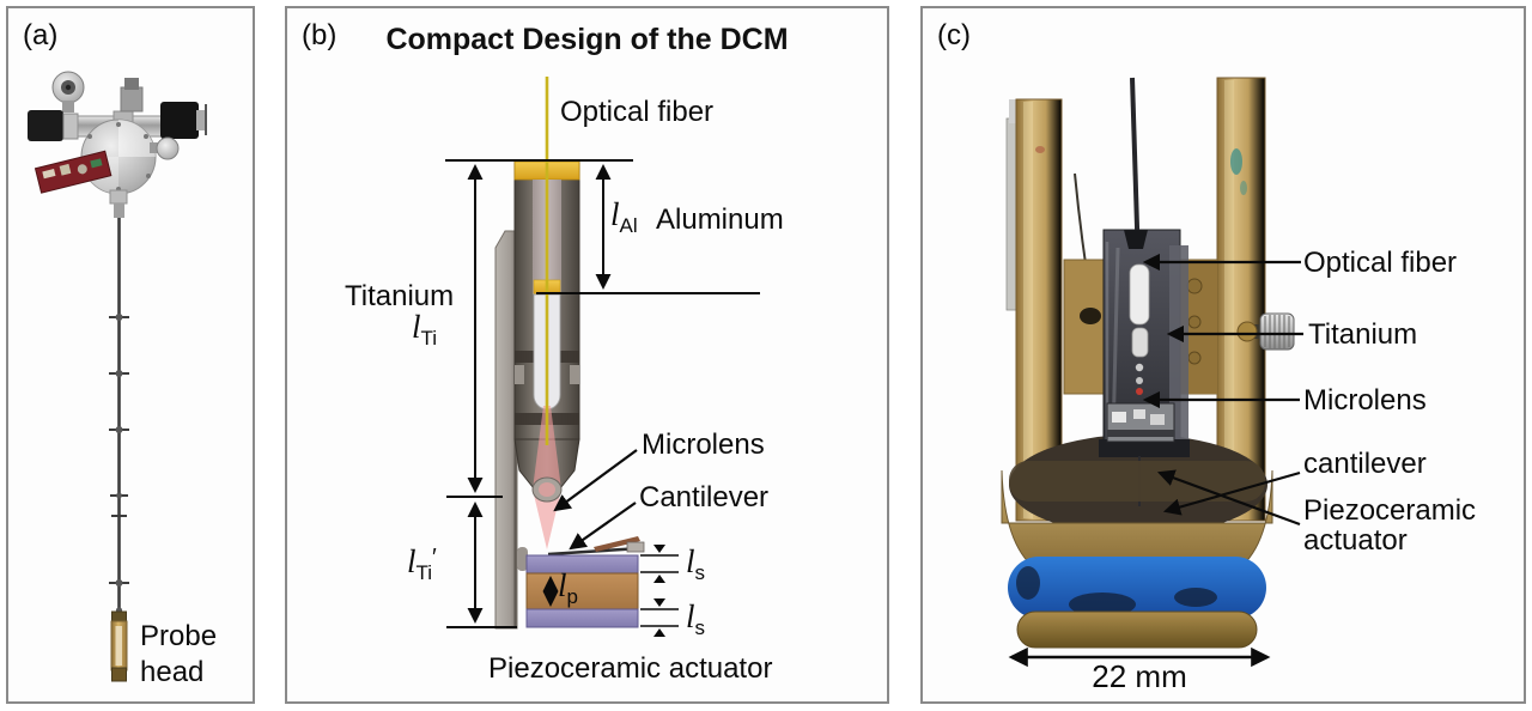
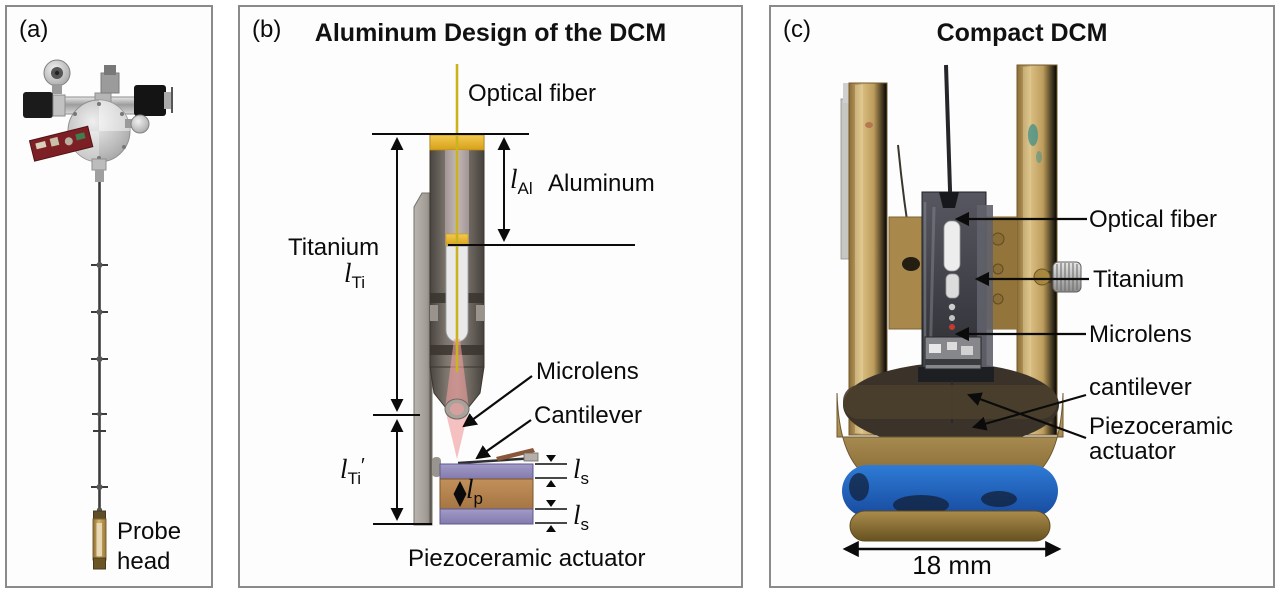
  (a)
  Probe
  head
  (b)
- Compact Design of the DCM
+ Aluminum Design of the DCM
  Optical fiber
  lAl
  Aluminum
  Titanium
  lTi
  lTi′
  Microlens
  Cantilever
  lp
  ls
  ls
  Piezoceramic actuator
  (c)
+ Compact DCM
  Optical fiber
  Titanium
  Microlens
  cantilever
  Piezoceramic
  actuator
- 22 mm
+ 18 mm
